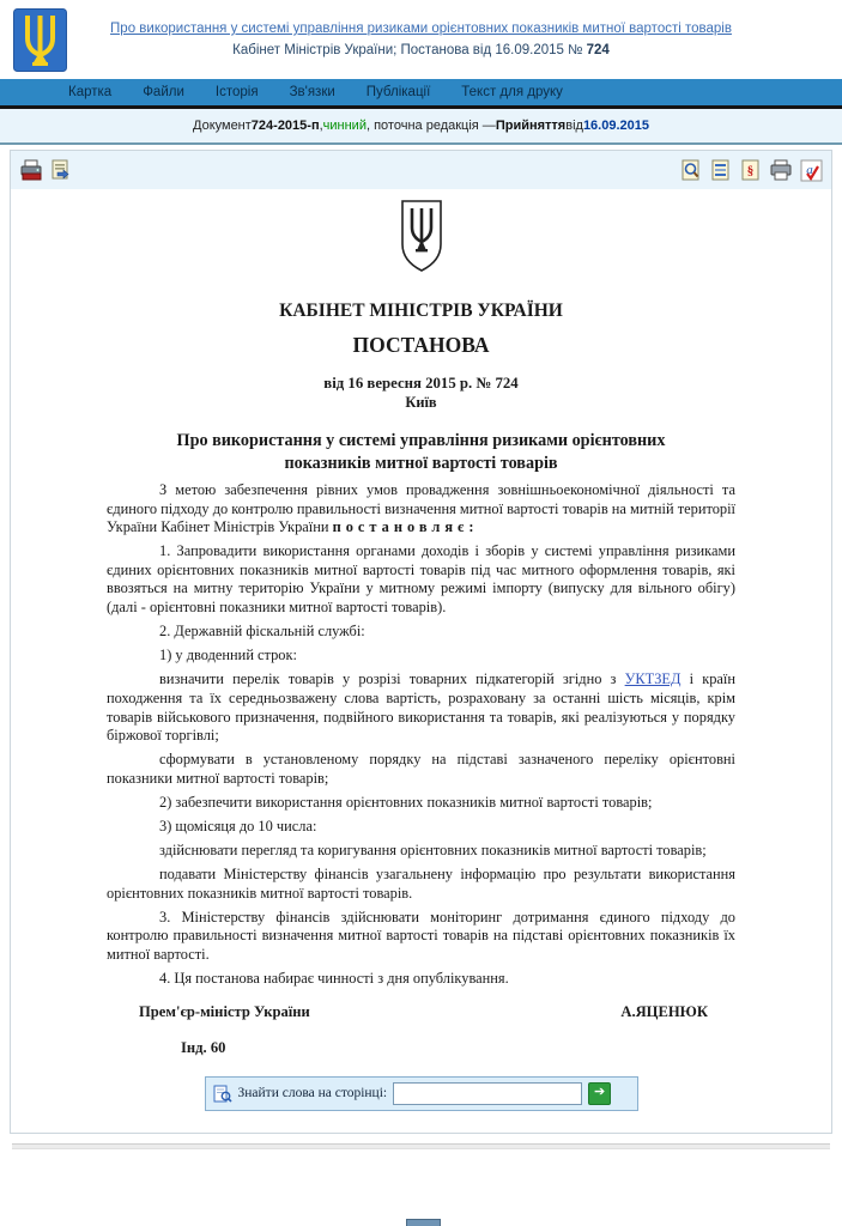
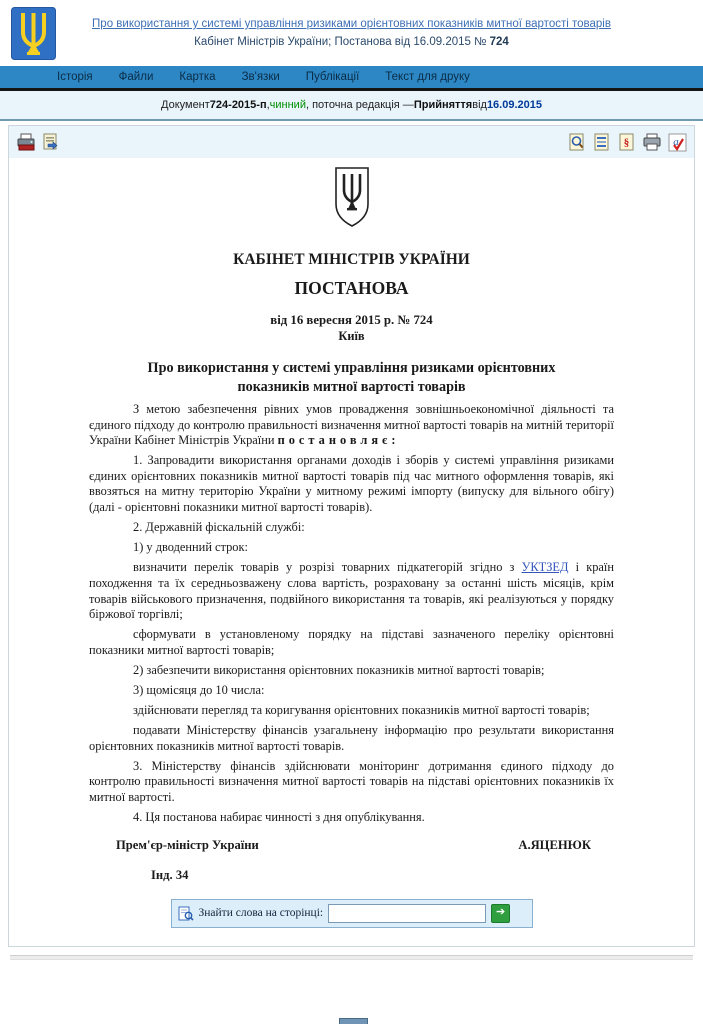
  Про використання у системі управління ризиками орієнтовних показників митної вартості товарів
  Кабінет Міністрів України; Постанова від 16.09.2015 № 724
- Картка
+ Історія
  Файли
- Історія
+ Картка
  Зв'язки
  Публікації
  Текст для друку
  Документ
  724-2015-п
  ,
  чинний
  , поточна редакція —
  Прийняття
  від
  16.09.2015
  §
  a
  КАБІНЕТ МІНІСТРІВ УКРАЇНИ
  ПОСТАНОВА
  від 16 вересня 2015 р. № 724
  Київ
  Про використання у системі управління ризиками орієнтовних показників митної вартості товарів
  З метою забезпечення рівних умов провадження зовнішньоекономічної діяльності та єдиного підходу до контролю правильності визначення митної вартості товарів на митній території України Кабінет Міністрів України постановляє:
  1. Запровадити використання органами доходів і зборів у системі управління ризиками єдиних орієнтовних показників митної вартості товарів під час митного оформлення товарів, які ввозяться на митну територію України у митному режимі імпорту (випуску для вільного обігу) (далі - орієнтовні показники митної вартості товарів).
  2. Державній фіскальній службі:
  1) у дводенний строк:
  визначити перелік товарів у розрізі товарних підкатегорій згідно з УКТЗЕД і країн походження та їх середньозважену слова вартість, розраховану за останні шість місяців, крім товарів військового призначення, подвійного використання та товарів, які реалізуються у порядку біржової торгівлі;
  сформувати в установленому порядку на підставі зазначеного переліку орієнтовні показники митної вартості товарів;
  2) забезпечити використання орієнтовних показників митної вартості товарів;
  3) щомісяця до 10 числа:
  здійснювати перегляд та коригування орієнтовних показників митної вартості товарів;
  подавати Міністерству фінансів узагальнену інформацію про результати використання орієнтовних показників митної вартості товарів.
  3. Міністерству фінансів здійснювати моніторинг дотримання єдиного підходу до контролю правильності визначення митної вартості товарів на підставі орієнтовних показників їх митної вартості.
  4. Ця постанова набирає чинності з дня опублікування.
  Прем'єр-міністр України
  А.ЯЦЕНЮК
- Інд. 60
+ Інд. 34
  Знайти слова на сторінці:
  ➔
